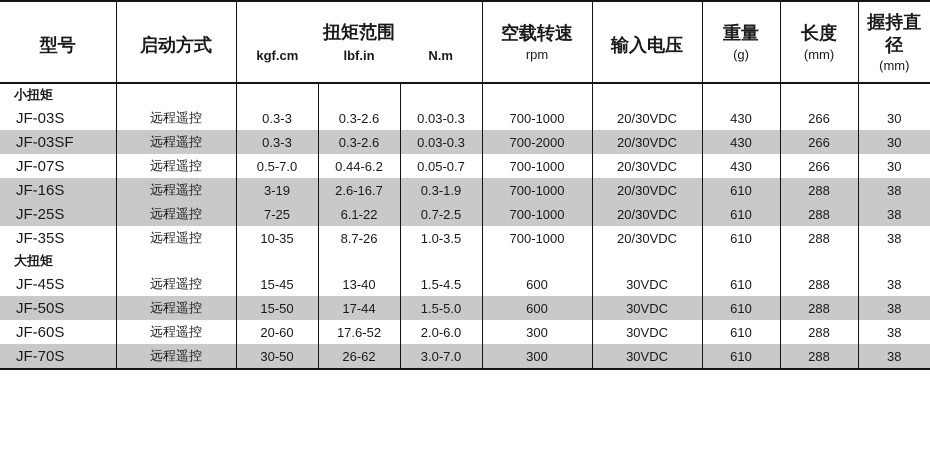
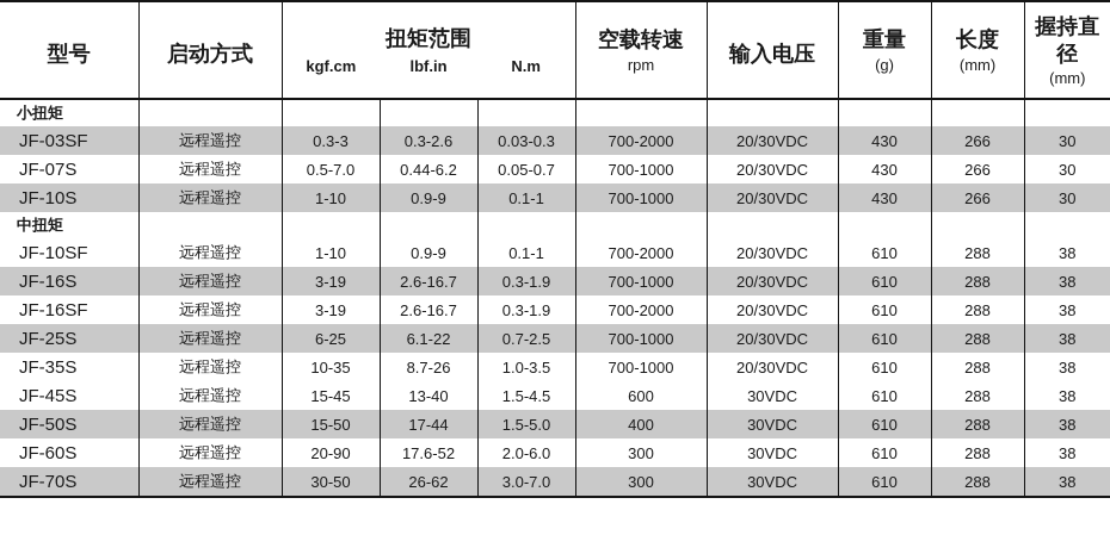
  型号	启动方式	扭矩范围 kgf.cm lbf.in N.m	空载转速 rpm	输入电压	重量 (g)	长度 (mm)	握持直径 (mm)
  小扭矩
- JF-03S	远程遥控	0.3-3	0.3-2.6	0.03-0.3	700-1000	20/30VDC	430	266	30
  JF-03SF	远程遥控	0.3-3	0.3-2.6	0.03-0.3	700-2000	20/30VDC	430	266	30
  JF-07S	远程遥控	0.5-7.0	0.44-6.2	0.05-0.7	700-1000	20/30VDC	430	266	30
+ JF-10S	远程遥控	1-10	0.9-9	0.1-1	700-1000	20/30VDC	430	266	30
+ 中扭矩
+ JF-10SF	远程遥控	1-10	0.9-9	0.1-1	700-2000	20/30VDC	610	288	38
  JF-16S	远程遥控	3-19	2.6-16.7	0.3-1.9	700-1000	20/30VDC	610	288	38
+ JF-16SF	远程遥控	3-19	2.6-16.7	0.3-1.9	700-2000	20/30VDC	610	288	38
- JF-25S	远程遥控	7-25	6.1-22	0.7-2.5	700-1000	20/30VDC	610	288	38
+ JF-25S	远程遥控	6-25	6.1-22	0.7-2.5	700-1000	20/30VDC	610	288	38
  JF-35S	远程遥控	10-35	8.7-26	1.0-3.5	700-1000	20/30VDC	610	288	38
- 大扭矩
  JF-45S	远程遥控	15-45	13-40	1.5-4.5	600	30VDC	610	288	38
- JF-50S	远程遥控	15-50	17-44	1.5-5.0	600	30VDC	610	288	38
+ JF-50S	远程遥控	15-50	17-44	1.5-5.0	400	30VDC	610	288	38
- JF-60S	远程遥控	20-60	17.6-52	2.0-6.0	300	30VDC	610	288	38
+ JF-60S	远程遥控	20-90	17.6-52	2.0-6.0	300	30VDC	610	288	38
  JF-70S	远程遥控	30-50	26-62	3.0-7.0	300	30VDC	610	288	38
